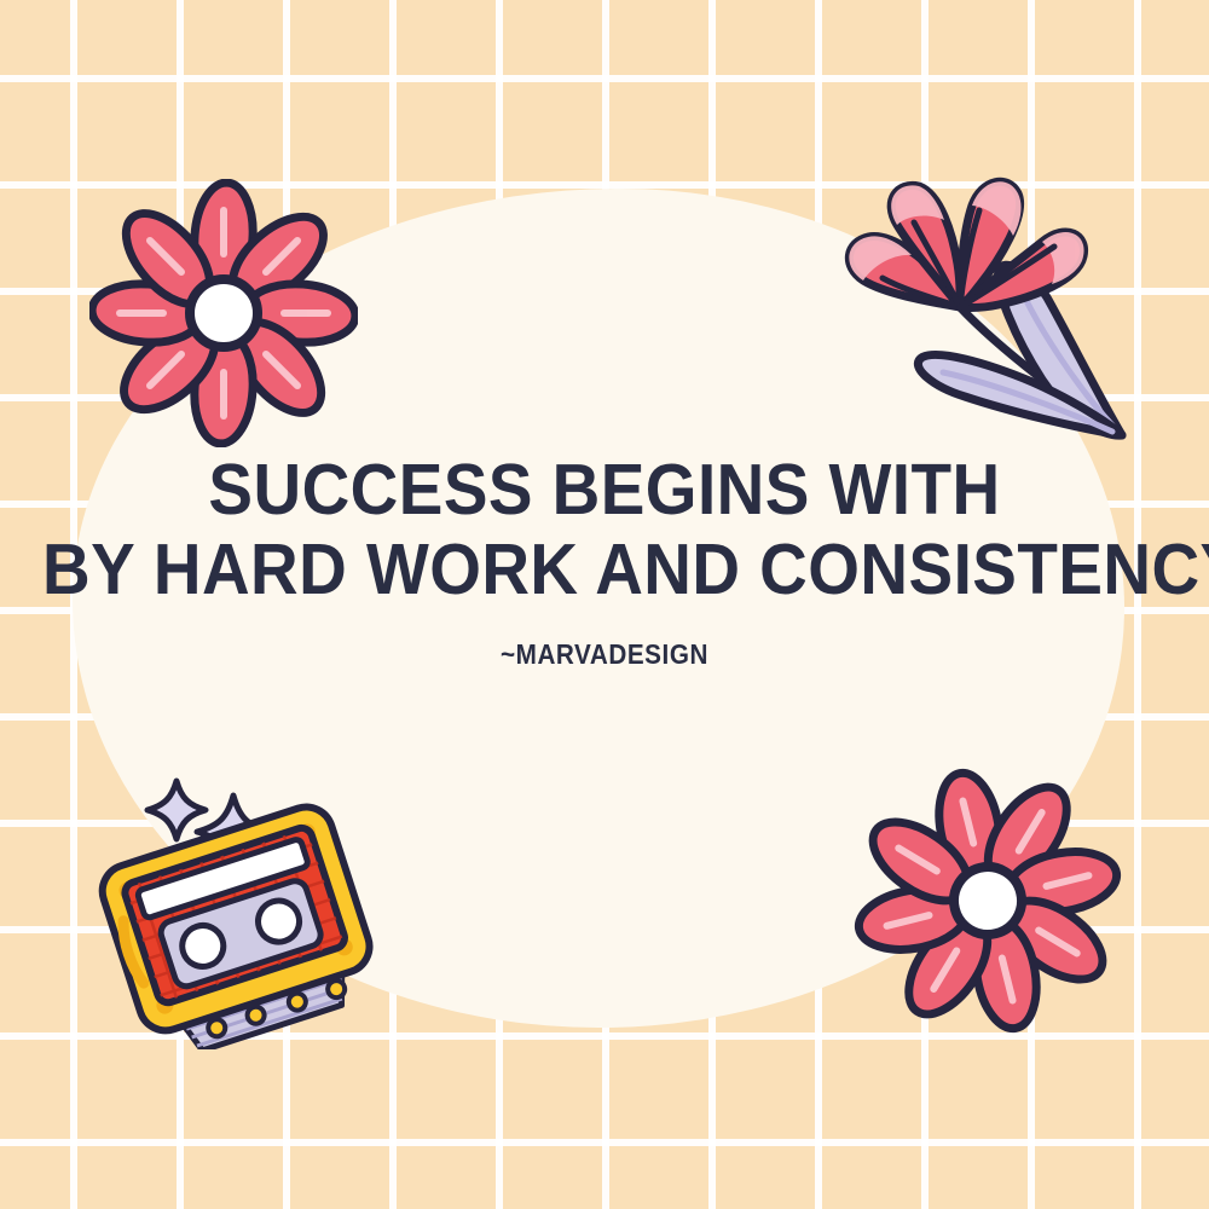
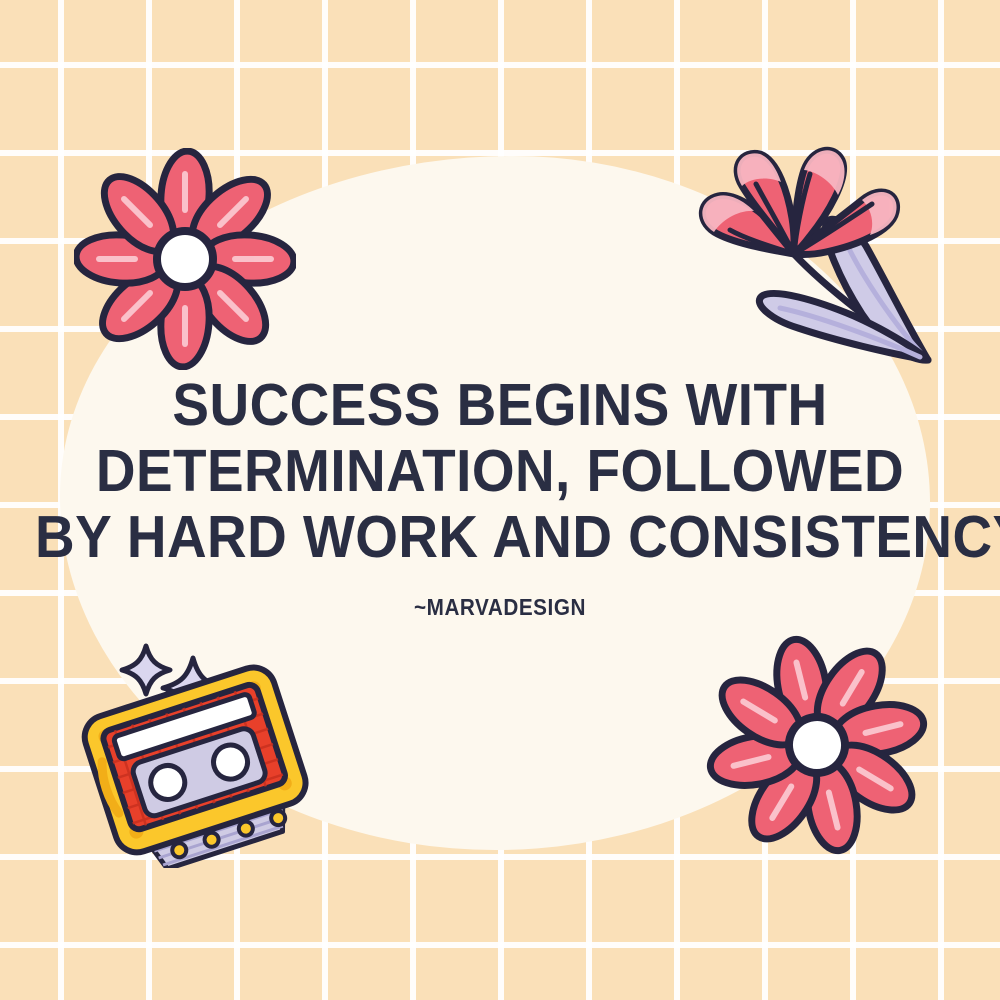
  SUCCESS BEGINS WITH
+ DETERMINATION, FOLLOWED
  BY HARD WORK AND CONSISTENC
  ~MARVADESIGN
